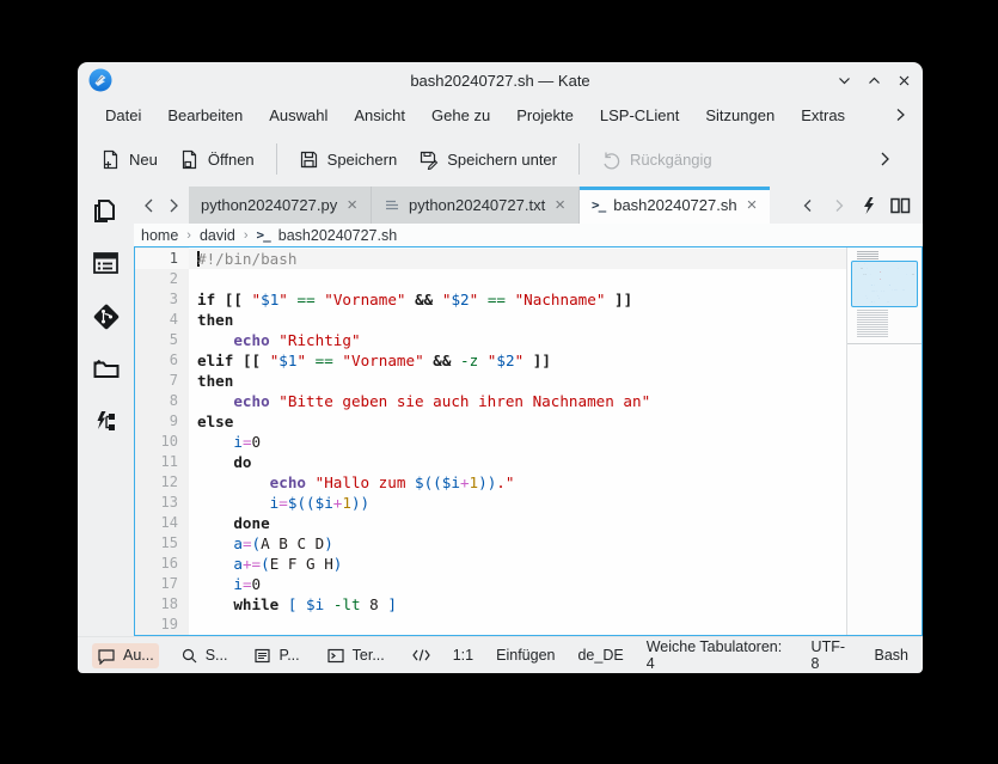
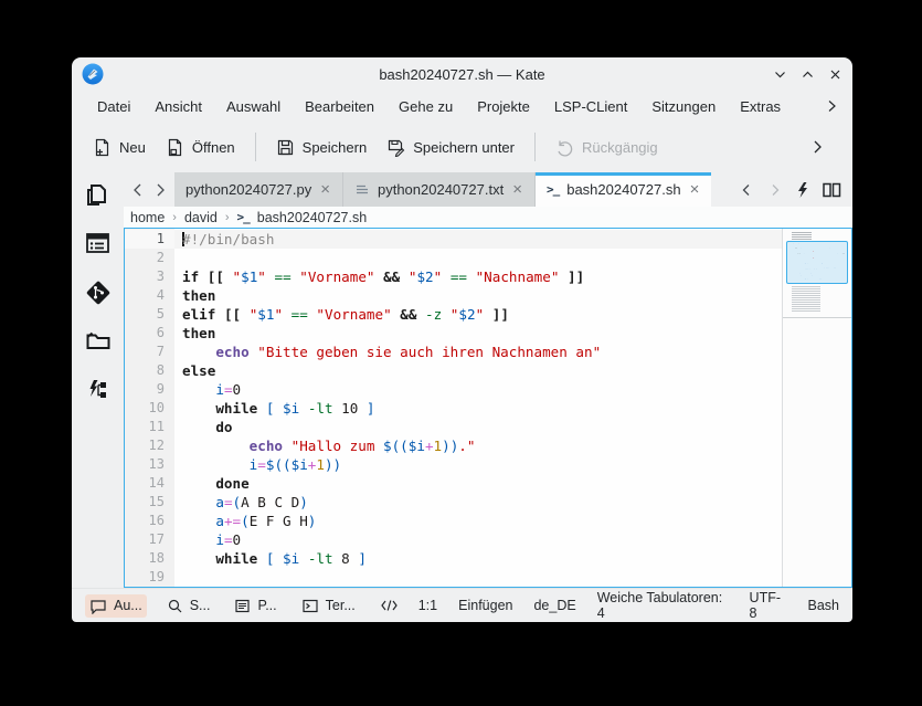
  bash20240727.sh — Kate
  Datei
- Bearbeiten
+ Ansicht
  Auswahl
- Ansicht
+ Bearbeiten
  Gehe zu
  Projekte
  LSP-CLient
  Sitzungen
  Extras
  Neu
  Öffnen
  Speichern
  Speichern unter
  Rückgängig
  python20240727.py
  ×
  python20240727.txt
  ×
  >_
  bash20240727.sh
  ×
  home
  ›
  david
  ›
  >_
  bash20240727.sh
  1
  2
  3
  4
  5
  6
  7
  8
  9
  10
  11
  12
  13
  14
  15
  16
  17
  18
  19
  #!/bin/bash
  if [[ "$1" == "Vorname" && "$2" == "Nachname" ]]
  then
- echo "Richtig"
  elif [[ "$1" == "Vorname" && -z "$2" ]]
  then
  echo "Bitte geben sie auch ihren Nachnamen an"
  else
  i=0
+ while [ $i -lt 10 ]
  do
  echo "Hallo zum $(($i+1))."
  i=$(($i+1))
  done
  a=(A B C D)
  a+=(E F G H)
  i=0
  while [ $i -lt 8 ]
  Au...
  S...
  P...
  Ter...
  1:1
  Einfügen
  de_DE
  Weiche Tabulatoren: 4
  UTF-8
  Bash
